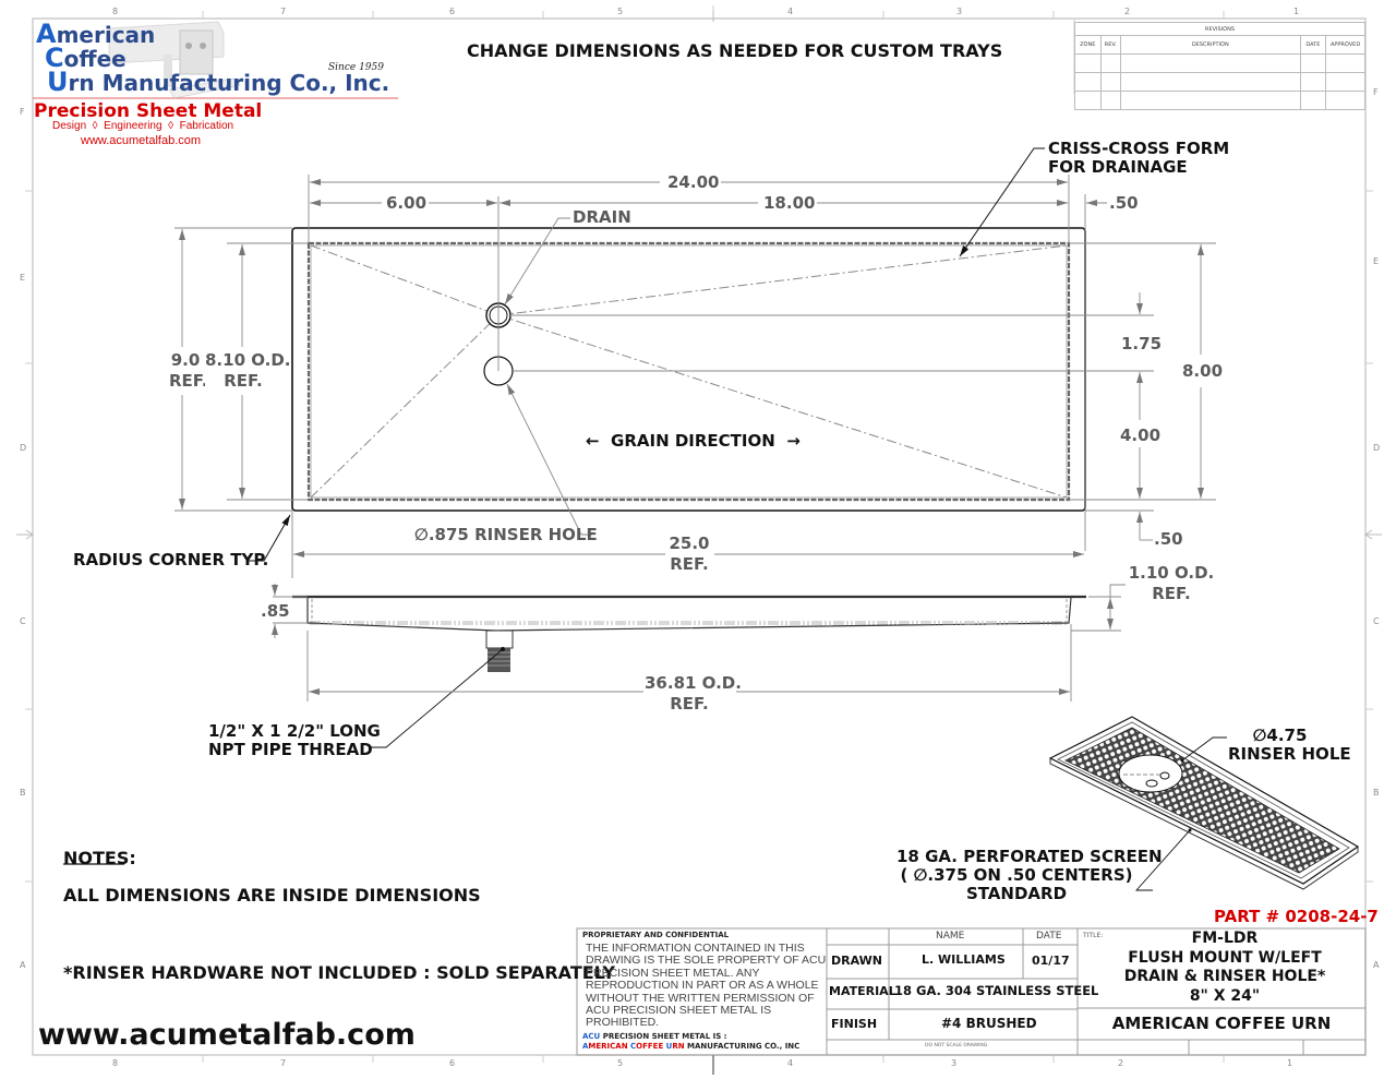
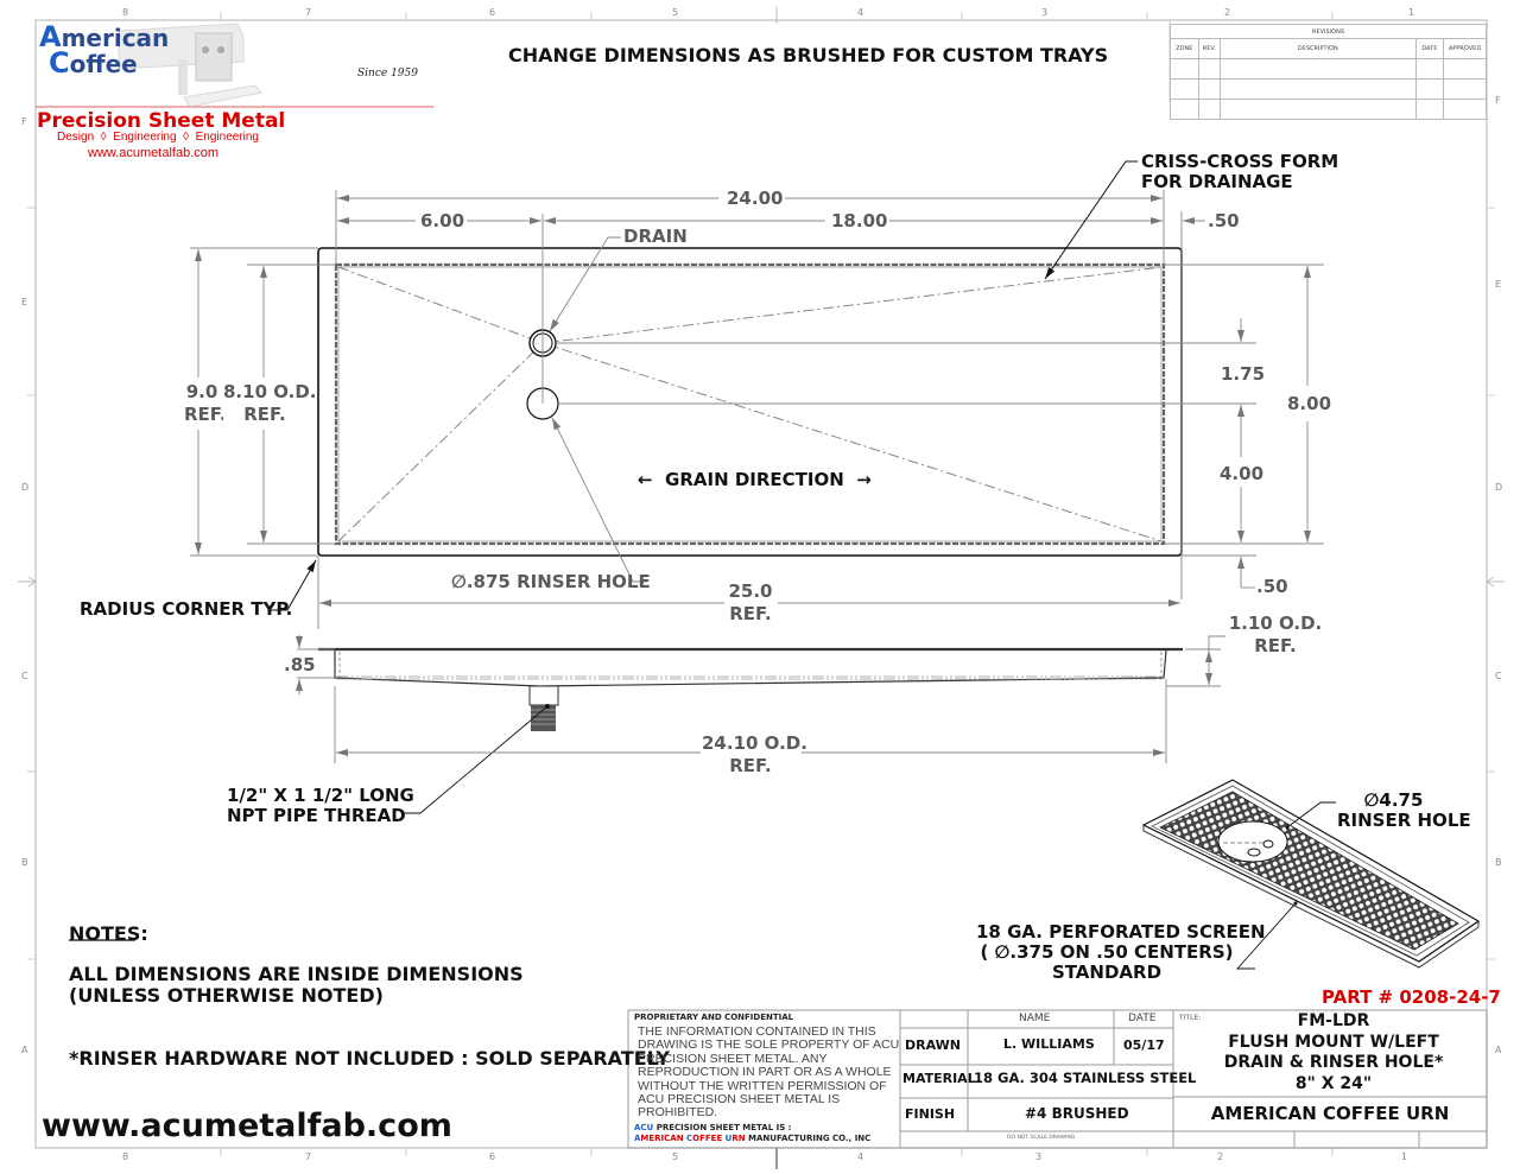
  8
  7
  6
  5
  4
  3
  2
  1
  8
  7
  6
  5
  4
  3
  2
  1
  F
  E
  D
  C
  B
  A
  F
  E
  D
  C
  B
  A
  American
  Coffee
- Urn Manufacturing Co., Inc.
  Since 1959
  Precision Sheet Metal
- Design ◊ Engineering ◊ Fabrication
+ Design ◊ Engineering ◊ Engineering
  www.acumetalfab.com
- CHANGE DIMENSIONS AS NEEDED FOR CUSTOM TRAYS
+ CHANGE DIMENSIONS AS BRUSHED FOR CUSTOM TRAYS
  CRISS-CROSS FORM
  FOR DRAINAGE
  24.00
  6.00
  18.00
  .50
  DRAIN
  9.0
  REF
  8.10 O.D.
  REF.
  1.75
  4.00
  8.00
  .50
  ← GRAIN DIRECTION →
  ∅.875 RINSER HOLE
  25.0
  REF.
  RADIUS CORNER TYP.
  .85
  1.10 O.D.
  REF.
- 36.81 O.D.
+ 24.10 O.D.
  REF.
- 1/2" X 1 2/2" LONG
+ 1/2" X 1 1/2" LONG
  NPT PIPE THREAD
  ∅4.75
  RINSER HOLE
  18 GA. PERFORATED SCREEN
  ( ∅.375 ON .50 CENTERS)
  STANDARD
  PART # 0208-24-7
  NOTES:
  ALL DIMENSIONS ARE INSIDE DIMENSIONS
+ (UNLESS OTHERWISE NOTED)
  *RINSER HARDWARE NOT INCLUDED : SOLD SEPARATELY
  www.acumetalfab.com
  PROPRIETARY AND CONFIDENTIAL
  THE INFORMATION CONTAINED IN THIS DRAWING IS THE SOLE PROPERTY OF ACU PRECISION SHEET METAL. ANY REPRODUCTION IN PART OR AS A WHOLE WITHOUT THE WRITTEN PERMISSION OF ACU PRECISION SHEET METAL IS PROHIBITED.
  ACU PRECISION SHEET METAL IS :
  AMERICAN COFFEE URN MANUFACTURING CO., INC
  NAME
  DATE
  DRAWN
  L. WILLIAMS
- 01/17
+ 05/17
  MATERIAL
  18 GA. 304 STAINLESS STEEL
  FINISH
  #4 BRUSHED
  FM-LDR
  FLUSH MOUNT W/LEFT
  DRAIN & RINSER HOLE*
  8" X 24"
  AMERICAN COFFEE URN
